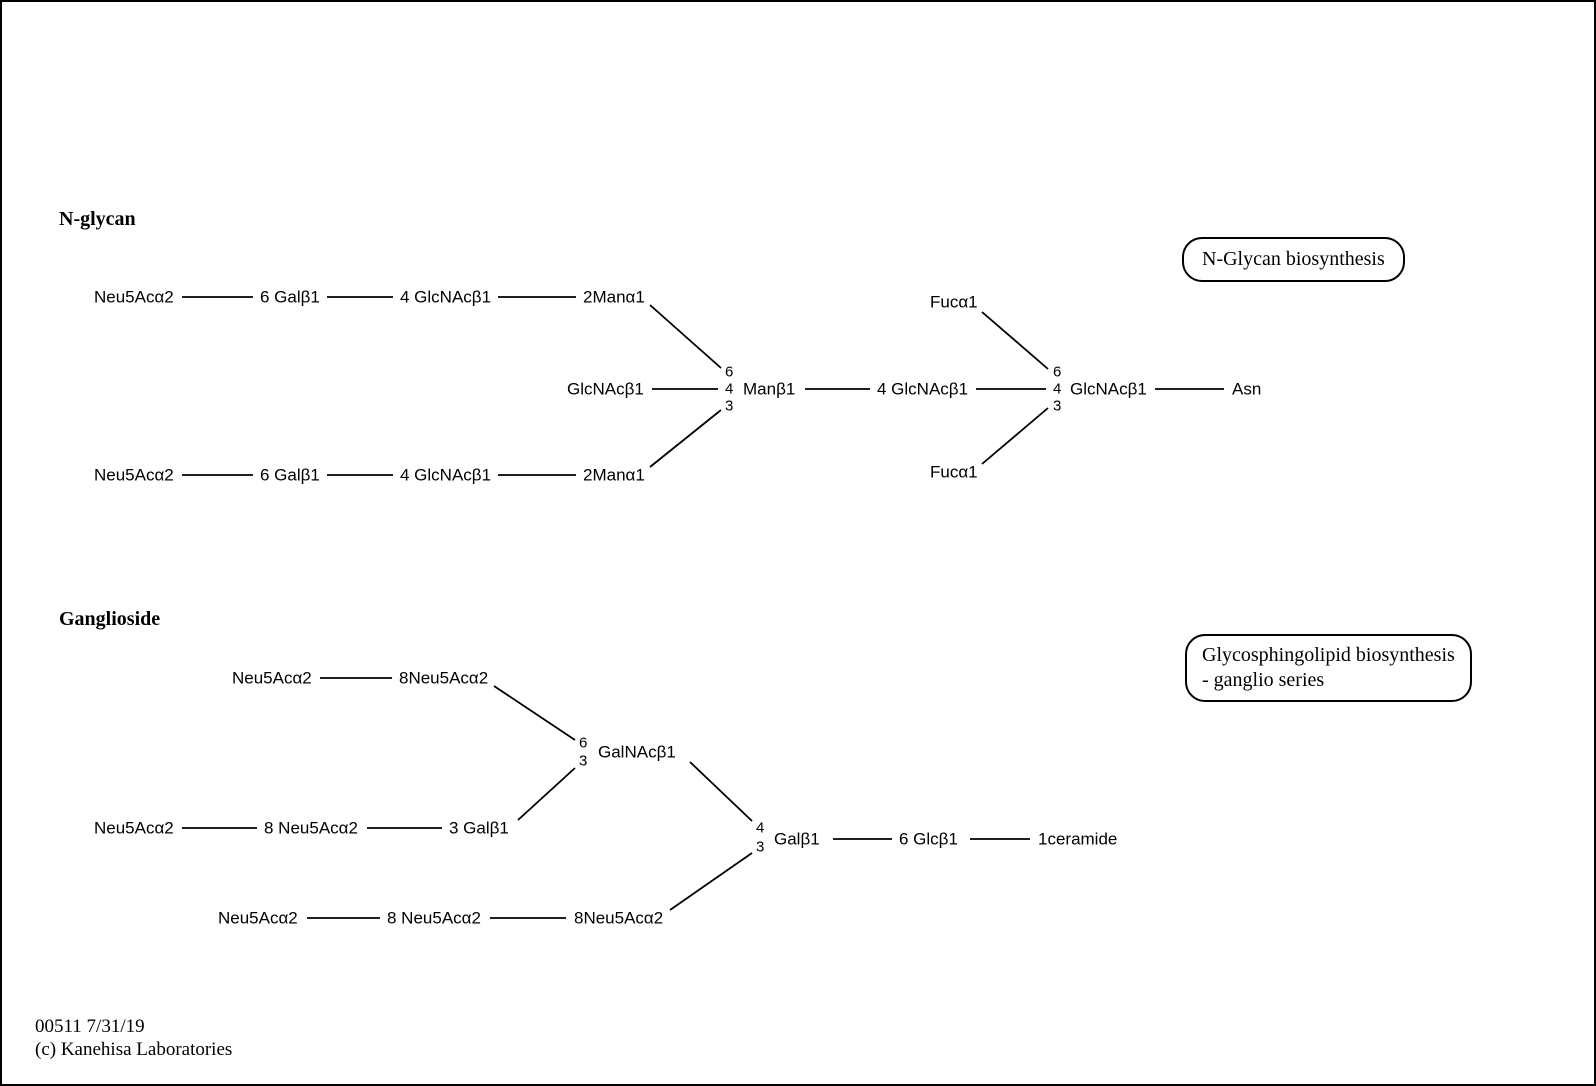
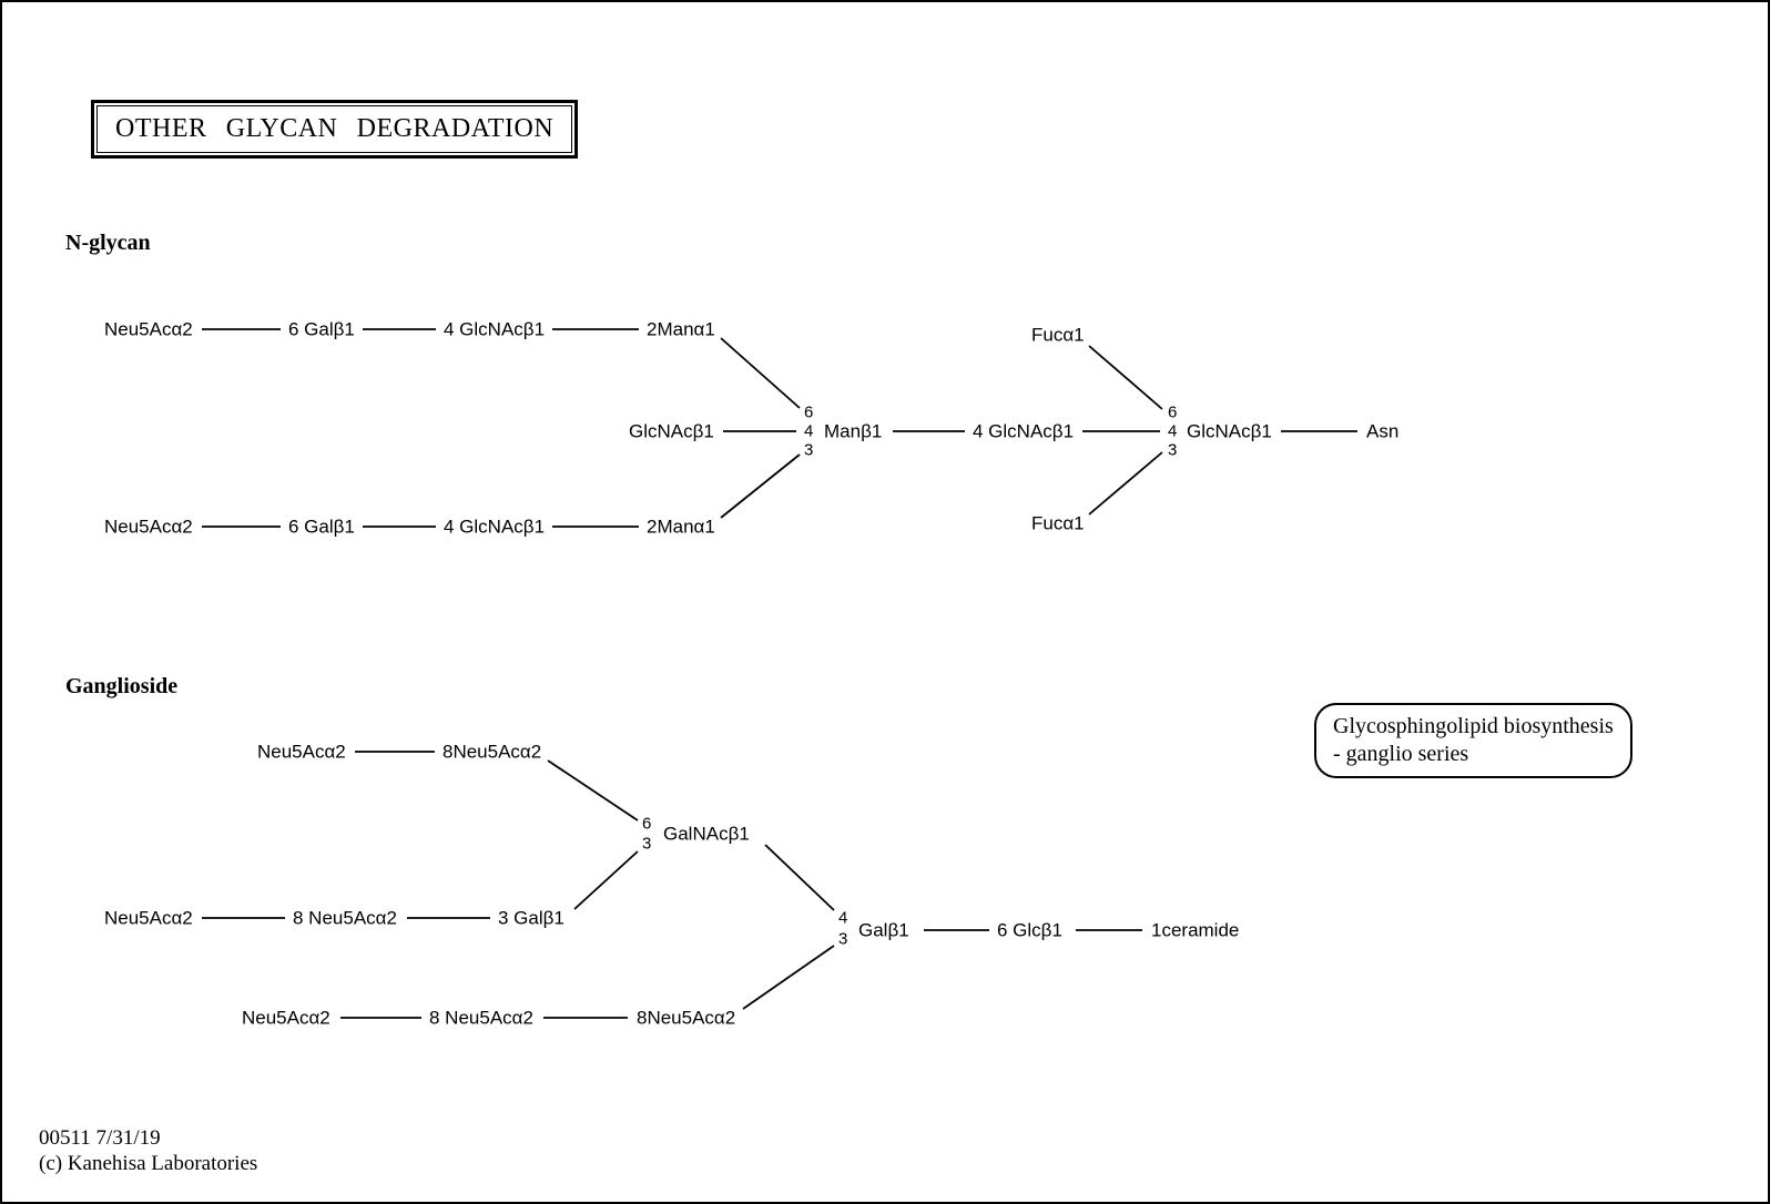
+ OTHER GLYCAN DEGRADATION
  N-glycan
  Ganglioside
- N-Glycan biosynthesis
  Glycosphingolipid biosynthesis
  - ganglio series
  Neu5Acα2
  6 Galβ1
  4 GlcNAcβ1
  2Manα1
  Neu5Acα2
  6 Galβ1
  4 GlcNAcβ1
  2Manα1
  GlcNAcβ1
  6
  4
  3
  Manβ1
  4 GlcNAcβ1
  6
  4
  3
  GlcNAcβ1
  Asn
  Fucα1
  Fucα1
  Neu5Acα2
  8Neu5Acα2
  Neu5Acα2
  8 Neu5Acα2
  3 Galβ1
  Neu5Acα2
  8 Neu5Acα2
  8Neu5Acα2
  6
  3
  GalNAcβ1
  4
  3
  Galβ1
  6 Glcβ1
  1ceramide
  00511 7/31/19
  (c) Kanehisa Laboratories
